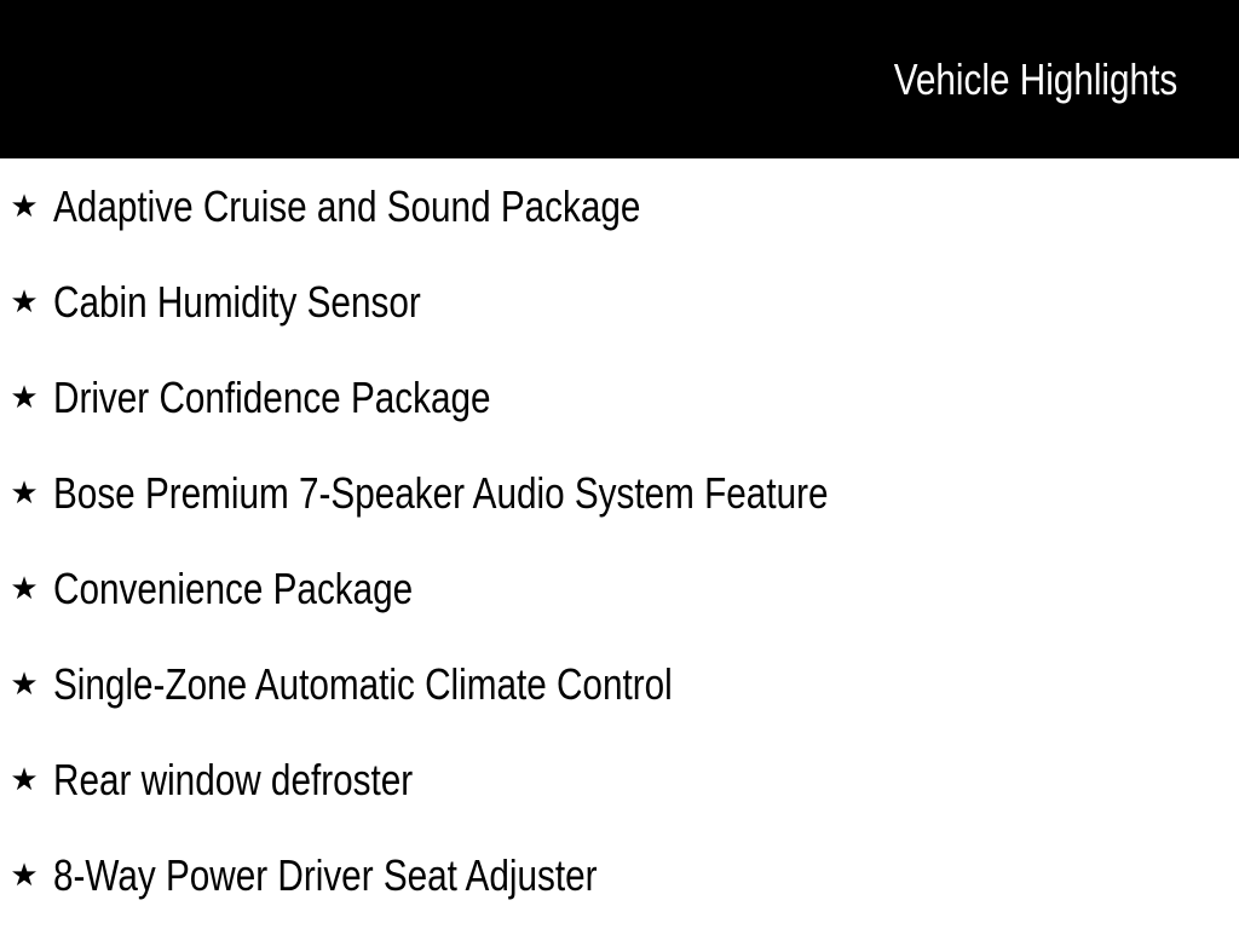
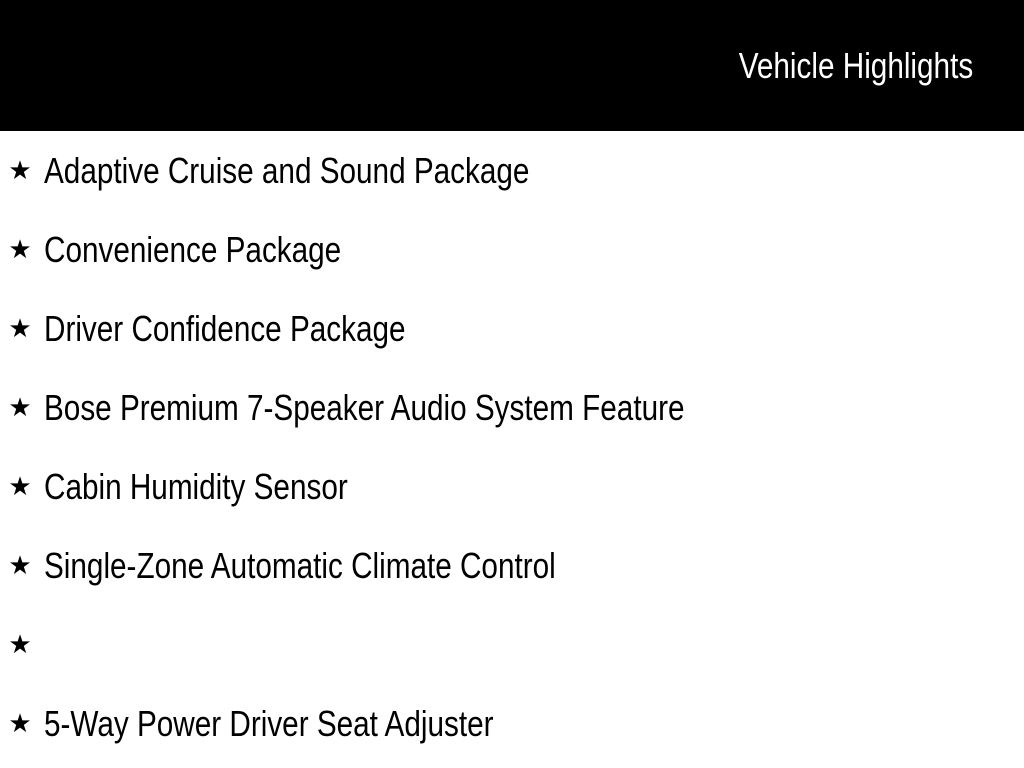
  Vehicle Highlights
  ★
  Adaptive Cruise and Sound Package
  ★
- Cabin Humidity Sensor
+ Convenience Package
  ★
  Driver Confidence Package
  ★
  Bose Premium 7-Speaker Audio System Feature
  ★
- Convenience Package
+ Cabin Humidity Sensor
  ★
  Single-Zone Automatic Climate Control
  ★
- Rear window defroster
  ★
- 8-Way Power Driver Seat Adjuster
+ 5-Way Power Driver Seat Adjuster
